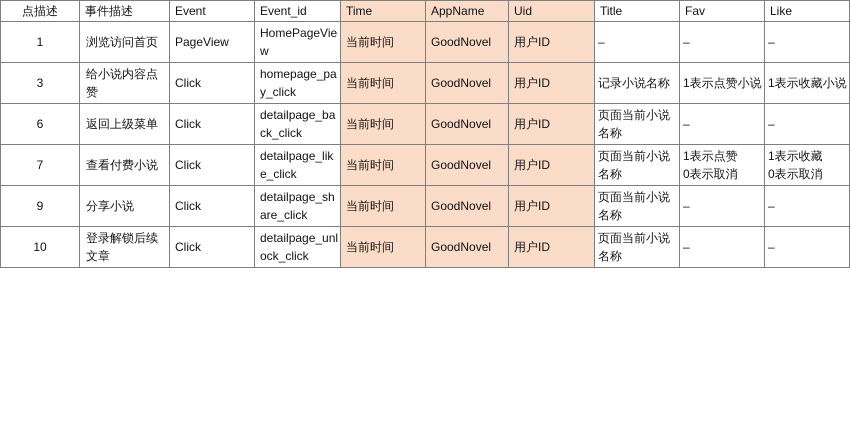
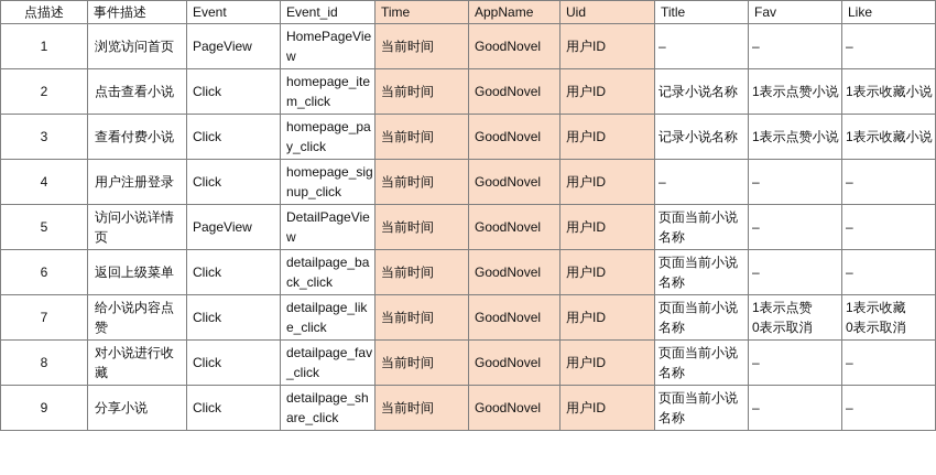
  点描述	事件描述	Event	Event_id	Time	AppName	Uid	Title	Fav	Like
  1	浏览访问首页	PageView	HomePageView	当前时间	GoodNovel	用户ID	–	–	–
+ 2	点击查看小说	Click	homepage_item_click	当前时间	GoodNovel	用户ID	记录小说名称	1表示点赞小说	1表示收藏小说
- 3	给小说内容点赞	Click	homepage_pay_click	当前时间	GoodNovel	用户ID	记录小说名称	1表示点赞小说	1表示收藏小说
+ 3	查看付费小说	Click	homepage_pay_click	当前时间	GoodNovel	用户ID	记录小说名称	1表示点赞小说	1表示收藏小说
+ 4	用户注册登录	Click	homepage_signup_click	当前时间	GoodNovel	用户ID	–	–	–
+ 5	访问小说详情页	PageView	DetailPageView	当前时间	GoodNovel	用户ID	页面当前小说名称	–	–
  6	返回上级菜单	Click	detailpage_back_click	当前时间	GoodNovel	用户ID	页面当前小说名称	–	–
- 7	查看付费小说	Click	detailpage_like_click	当前时间	GoodNovel	用户ID	页面当前小说名称	1表示点赞 0表示取消	1表示收藏 0表示取消
+ 7	给小说内容点赞	Click	detailpage_like_click	当前时间	GoodNovel	用户ID	页面当前小说名称	1表示点赞 0表示取消	1表示收藏 0表示取消
+ 8	对小说进行收藏	Click	detailpage_fav_click	当前时间	GoodNovel	用户ID	页面当前小说名称	–	–
  9	分享小说	Click	detailpage_share_click	当前时间	GoodNovel	用户ID	页面当前小说名称	–	–
- 10	登录解锁后续文章	Click	detailpage_unlock_click	当前时间	GoodNovel	用户ID	页面当前小说名称	–	–
